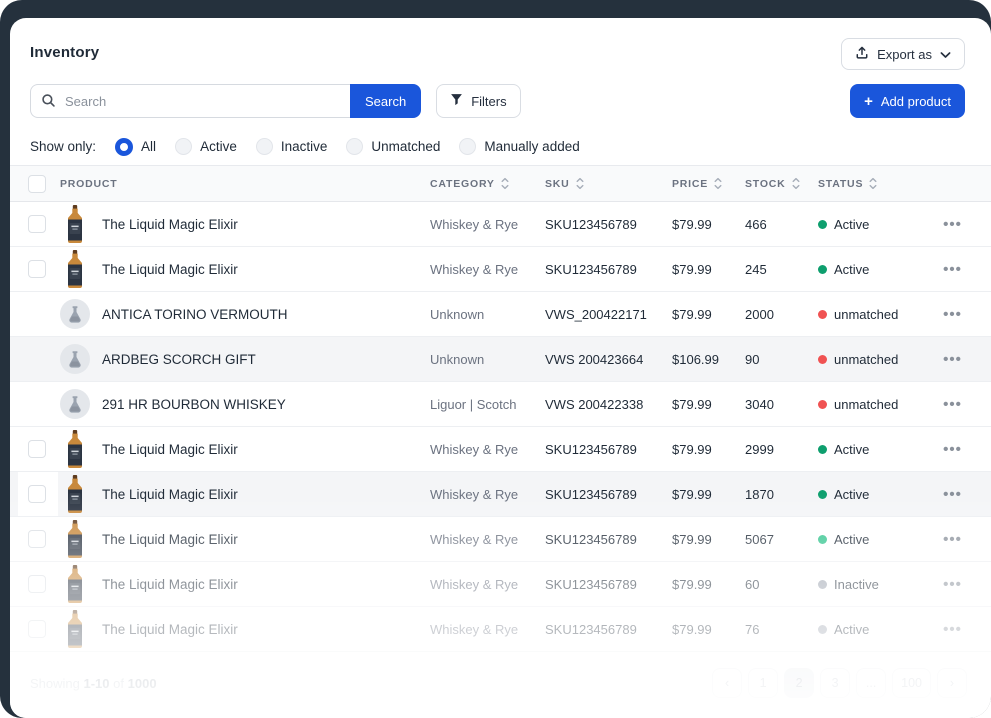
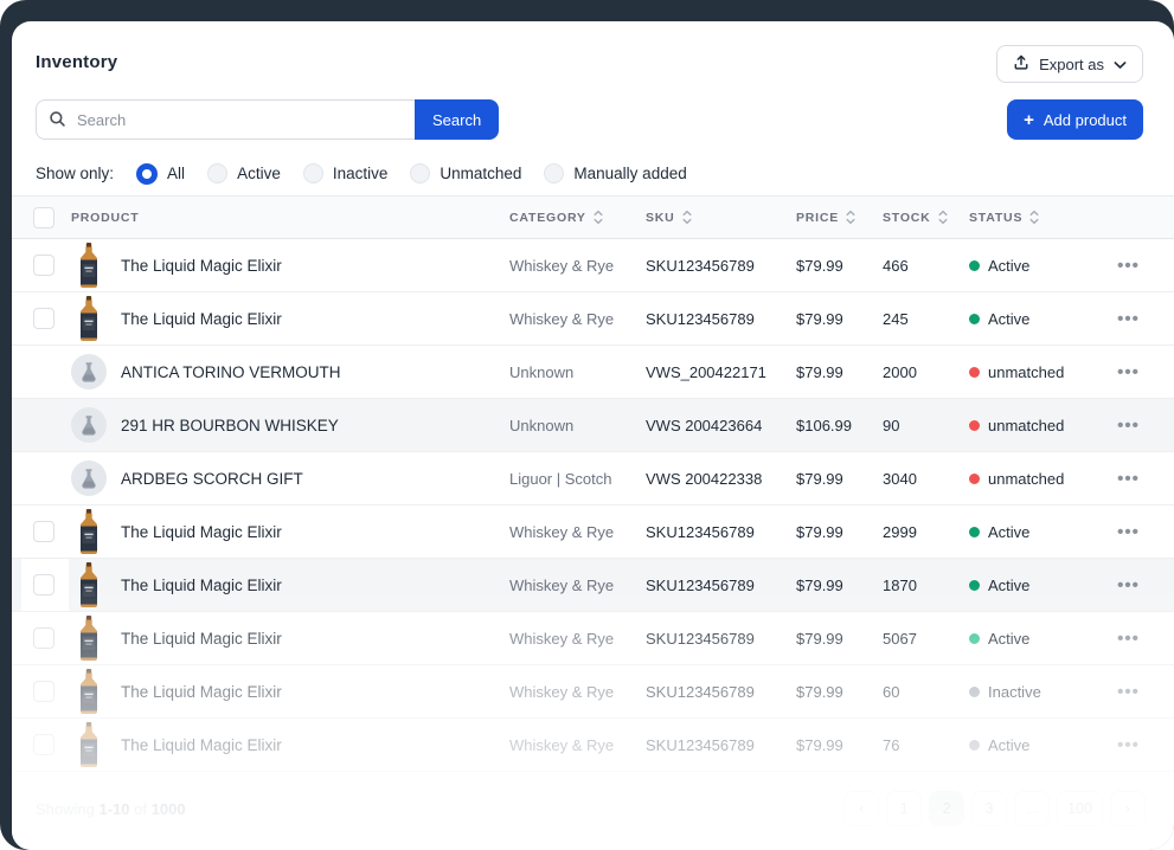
  Inventory
  Export as
  Search
  Search
- Filters
  +
  Add product
  Show only:
  All
  Active
  Inactive
  Unmatched
  Manually added
  PRODUCT
  CATEGORY
  SKU
  PRICE
  STOCK
  STATUS
  The Liquid Magic Elixir
  Whiskey & Rye
  SKU123456789
  $79.99
  466
  Active
  •••
  The Liquid Magic Elixir
  Whiskey & Rye
  SKU123456789
  $79.99
  245
  Active
  •••
  ANTICA TORINO VERMOUTH
  Unknown
  VWS_200422171
  $79.99
  2000
  unmatched
  •••
- ARDBEG SCORCH GIFT
+ 291 HR BOURBON WHISKEY
  Unknown
  VWS 200423664
  $106.99
  90
  unmatched
  •••
- 291 HR BOURBON WHISKEY
+ ARDBEG SCORCH GIFT
  Liguor | Scotch
  VWS 200422338
  $79.99
  3040
  unmatched
  •••
  The Liquid Magic Elixir
  Whiskey & Rye
  SKU123456789
  $79.99
  2999
  Active
  •••
